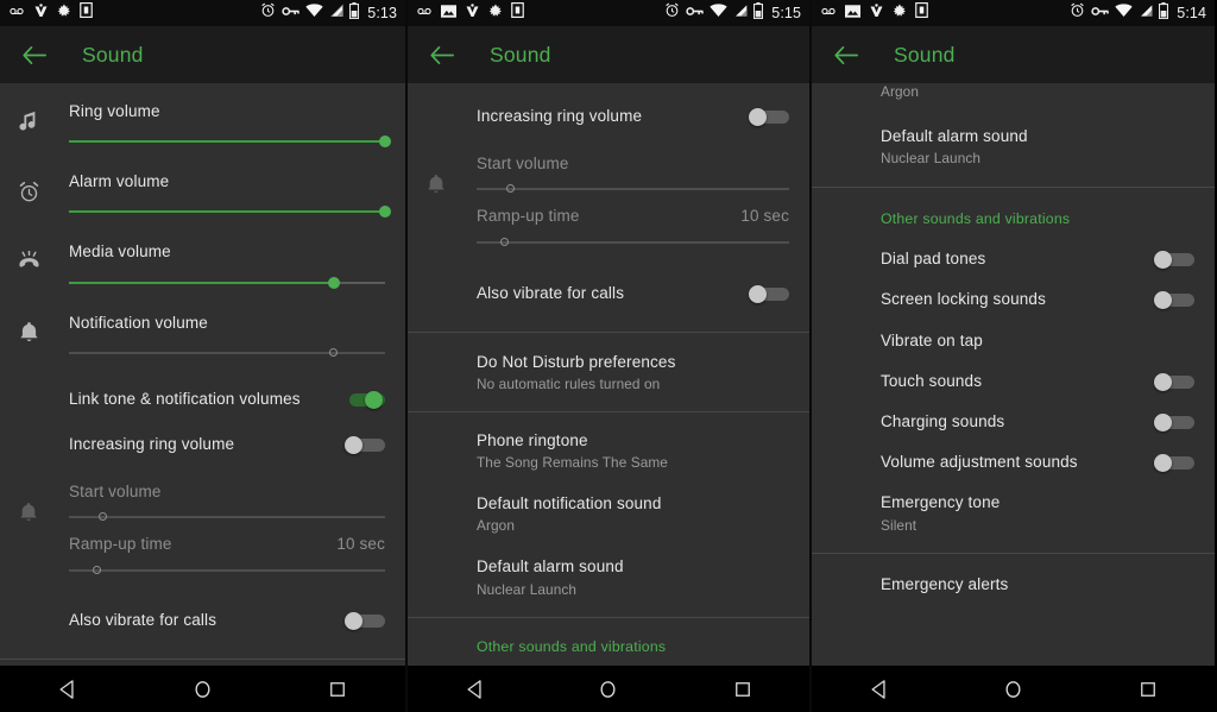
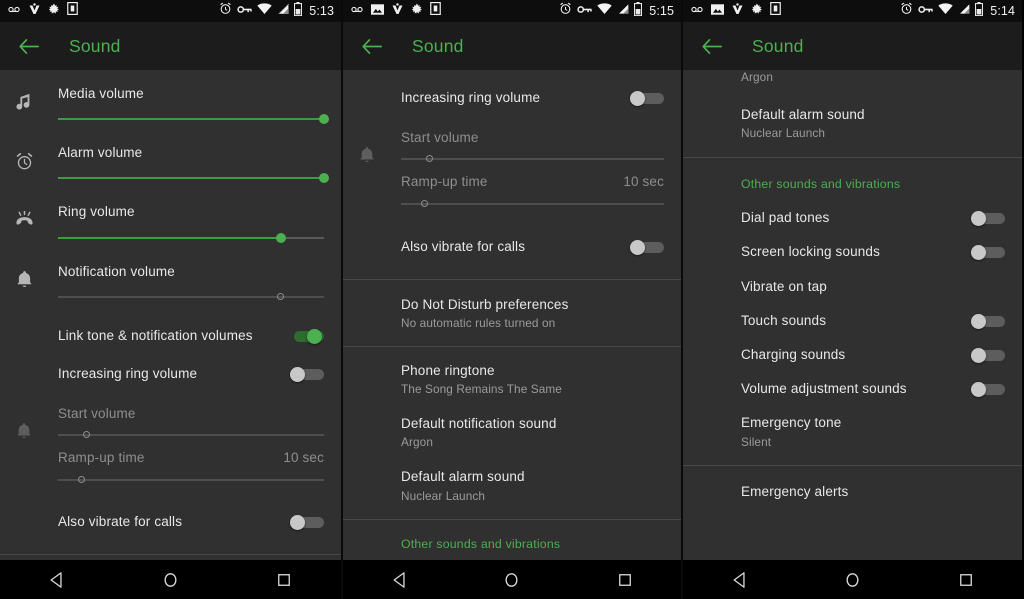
  5:13
  Sound
- Ring volume
+ Media volume
  Alarm volume
- Media volume
+ Ring volume
  Notification volume
  Link tone & notification volumes
  Increasing ring volume
  Start volume
  Ramp-up time
  10 sec
  Also vibrate for calls
  5:15
  Sound
  Increasing ring volume
  Start volume
  Ramp-up time
  10 sec
  Also vibrate for calls
  Do Not Disturb preferences
  No automatic rules turned on
  Phone ringtone
  The Song Remains The Same
  Default notification sound
  Argon
  Default alarm sound
  Nuclear Launch
  Other sounds and vibrations
  5:14
  Sound
  Argon
  Default alarm sound
  Nuclear Launch
  Other sounds and vibrations
  Dial pad tones
  Screen locking sounds
  Vibrate on tap
  Touch sounds
  Charging sounds
  Volume adjustment sounds
  Emergency tone
  Silent
  Emergency alerts
